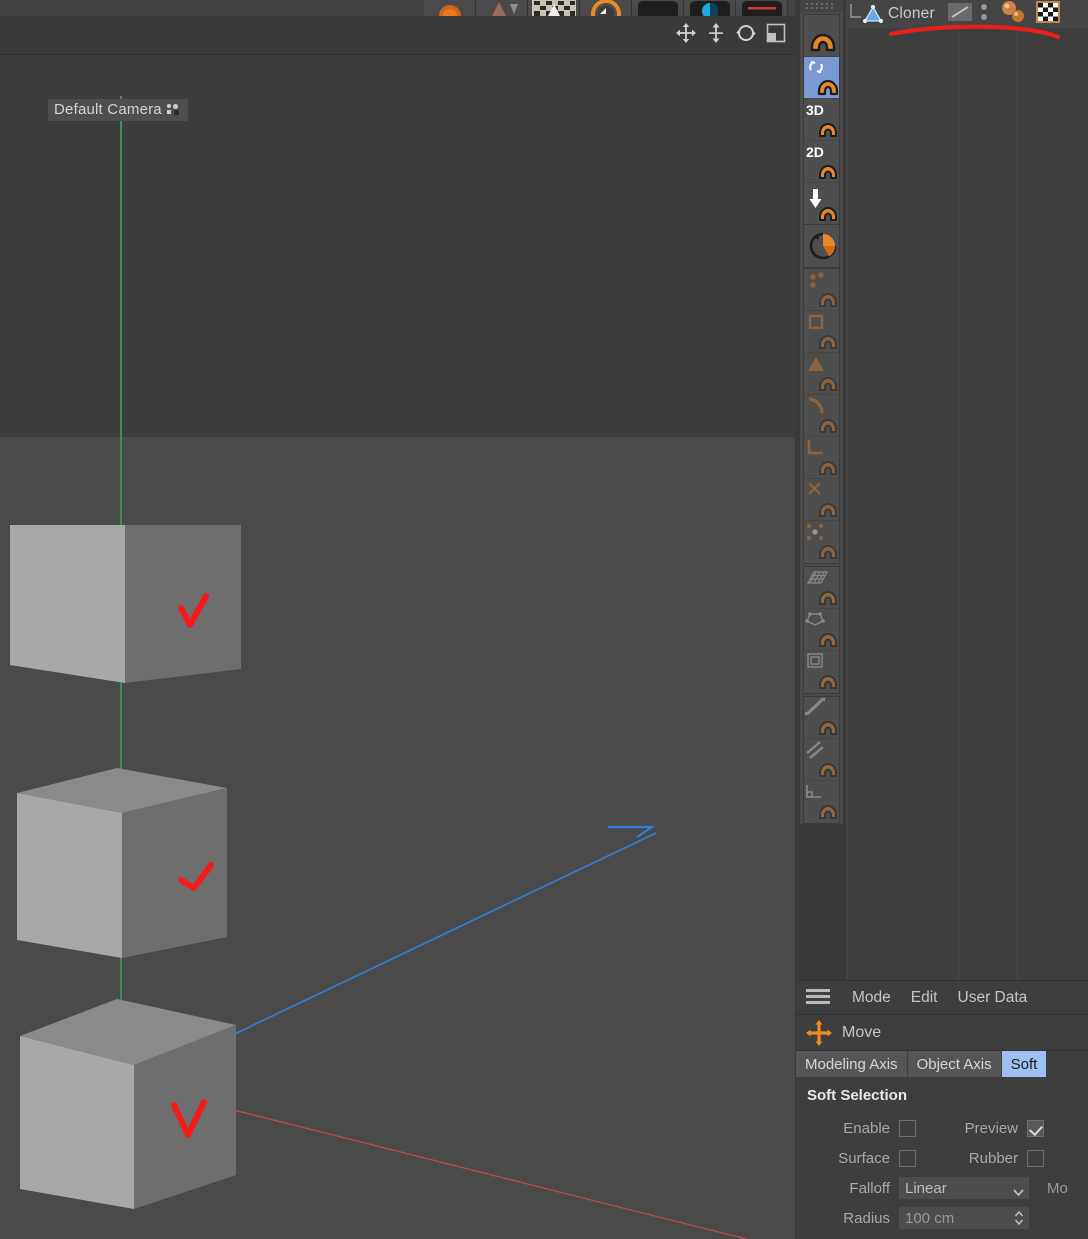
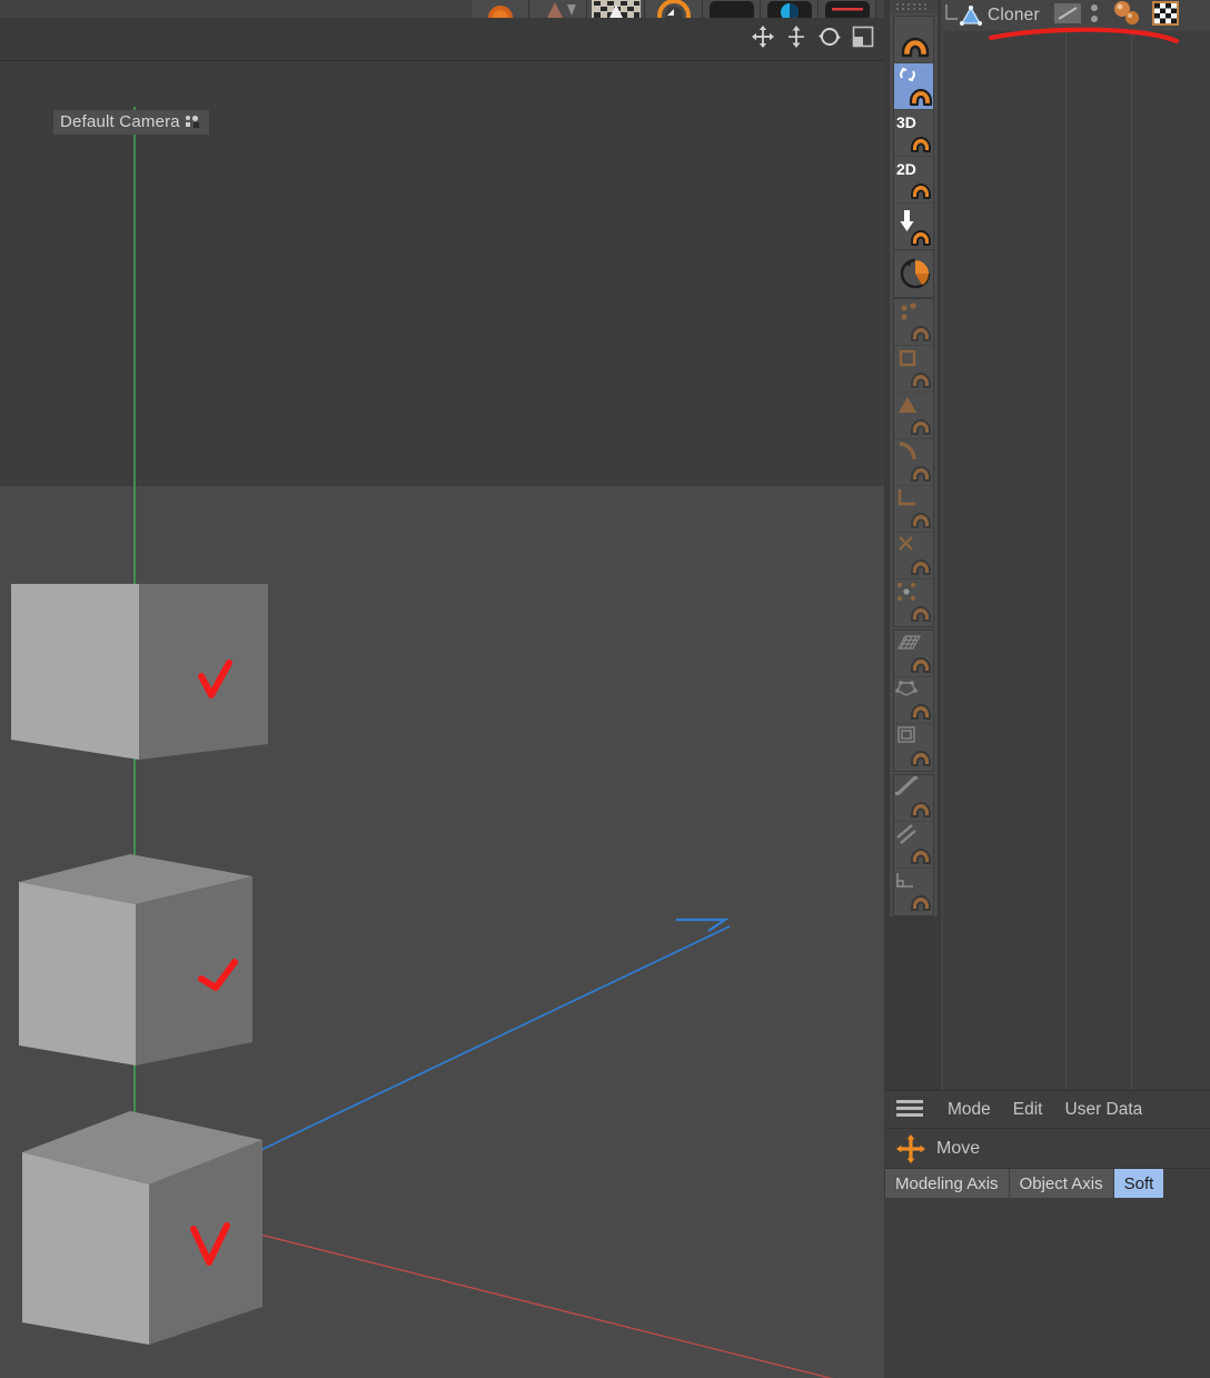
  Default Camera
  3D
  2D
  Cloner
  Mode
  Edit
  User Data
  Move
  Modeling Axis
  Object Axis
  Soft
- Soft Selection
- Enable
- Preview
- Surface
- Rubber
- Falloff
- Linear
- Mo
- Radius
- 100 cm
